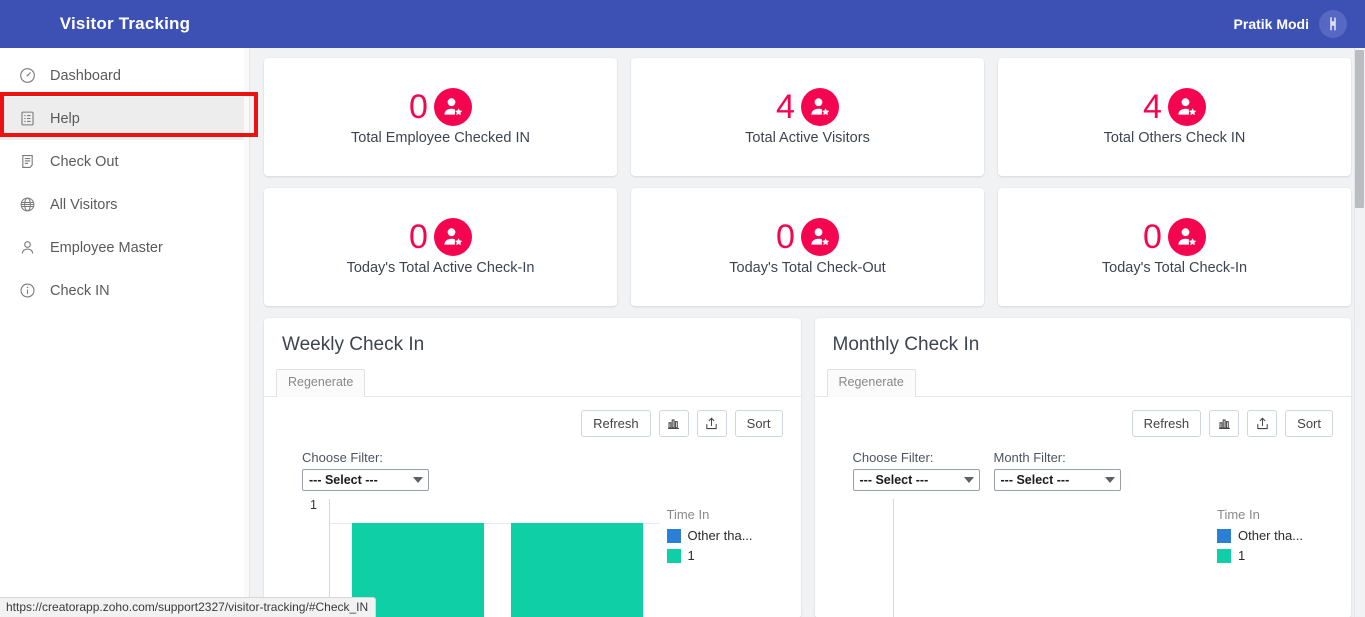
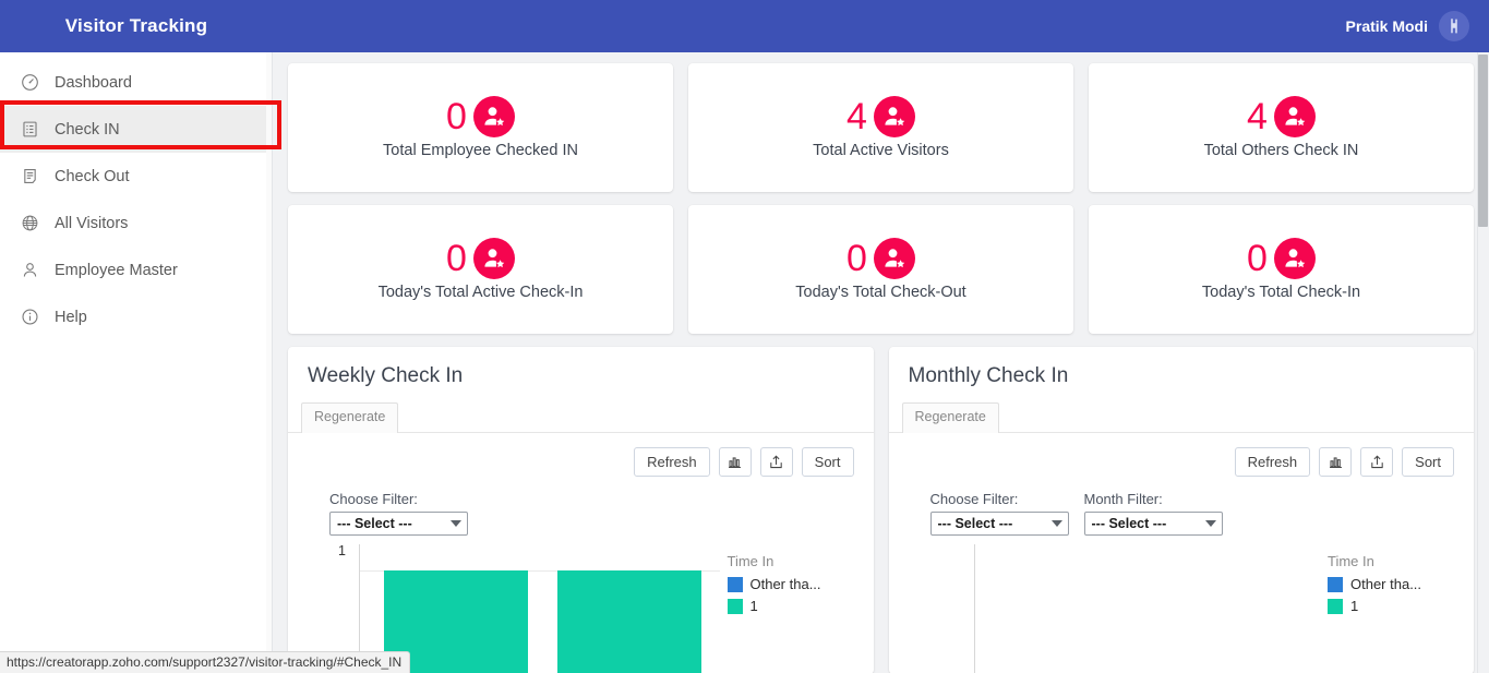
  Visitor Tracking
  Dashboard
- Help
+ Check IN
  Check Out
  All Visitors
  Employee Master
- Check IN
+ Help
  Pratik Modi
  0
  Total Employee Checked IN
  4
  Total Active Visitors
  4
  Total Others Check IN
  0
  Today's Total Active Check-In
  0
  Today's Total Check-Out
  0
  Today's Total Check-In
  Weekly Check In
  Regenerate
  Refresh
  Sort
  Choose Filter:
  --- Select ---
  1
  Time In
  Other tha...
  1
  Monthly Check In
  Regenerate
  Refresh
  Sort
  Choose Filter:
  --- Select ---
  Month Filter:
  --- Select ---
  Time In
  Other tha...
  1
  https://creatorapp.zoho.com/support2327/visitor-tracking/#Check_IN
